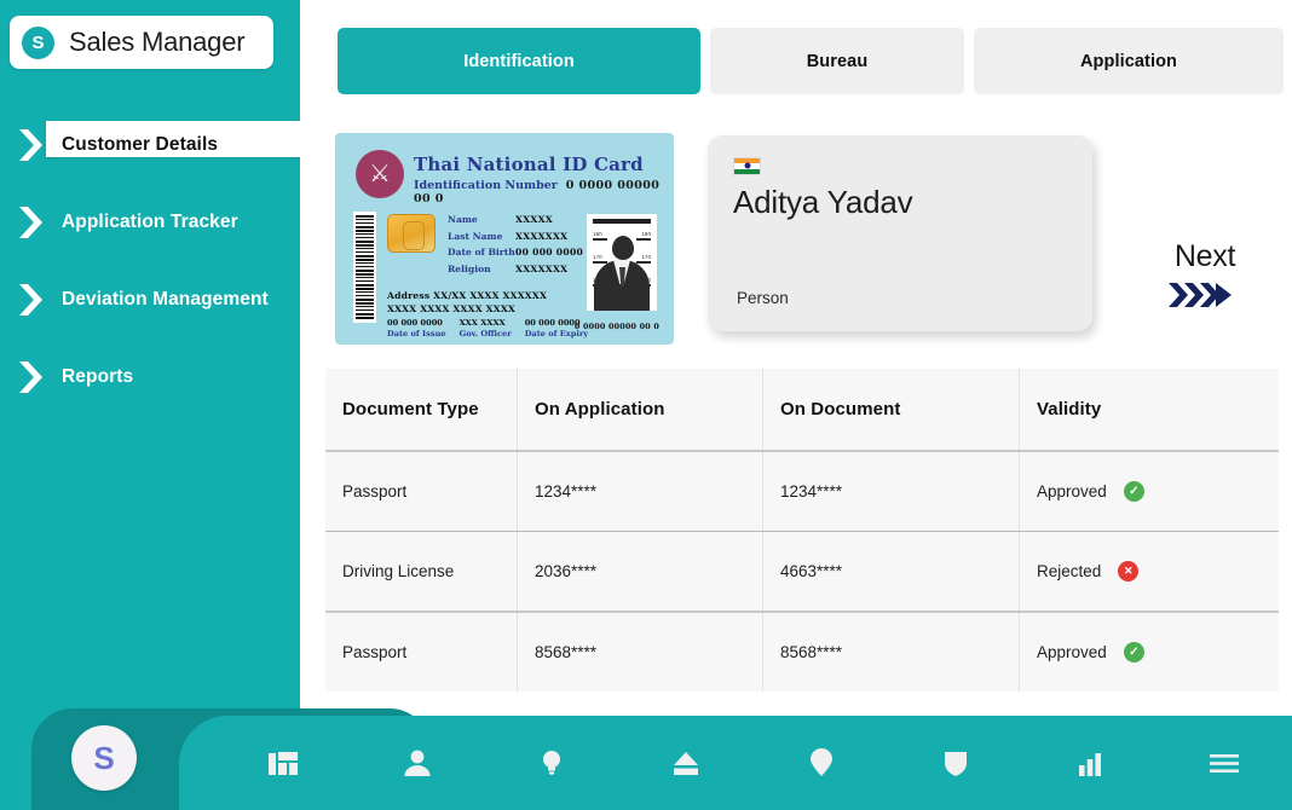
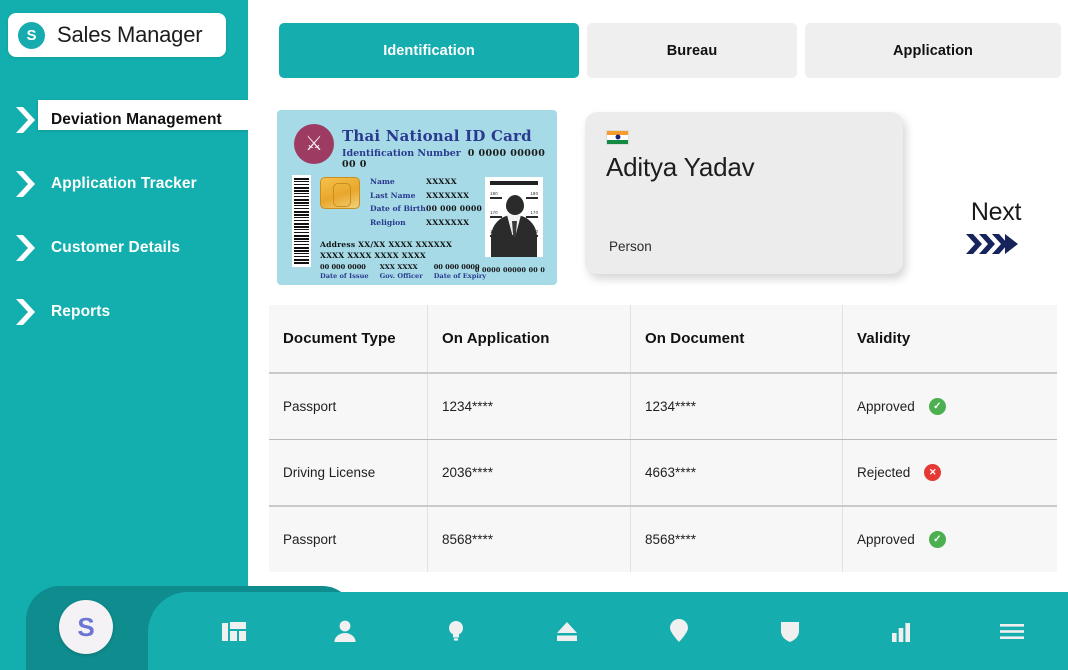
  S
  Sales Manager
- Customer Details
+ Deviation Management
  Application Tracker
- Deviation Management
+ Customer Details
  Reports
  Identification
  Bureau
  Application
  ⚔
  Thai National ID Card
  Identification Number 0 0000 00000 00 0
  Name
  XXXXX
  Last Name
  XXXXXXX
  Date of Birth
  00 000 0000
  Religion
  XXXXXXX
  Address XX/XX XXXX XXXXXX
  XXXX XXXX XXXX XXXX
  00 000 0000
  Date of Issue
  XXX XXXX
  Gov. Officer
  00 000 0000
  Date of Expiry
  0 0000 00000 00 0
  Aditya Yadav
  Person
  Next
  Document Type
  On Application
  On Document
  Validity
  Passport
  1234****
  1234****
  Approved
  ✓
  Driving License
  2036****
  4663****
  Rejected
  ✕
  Passport
  8568****
  8568****
  Approved
  ✓
  S
